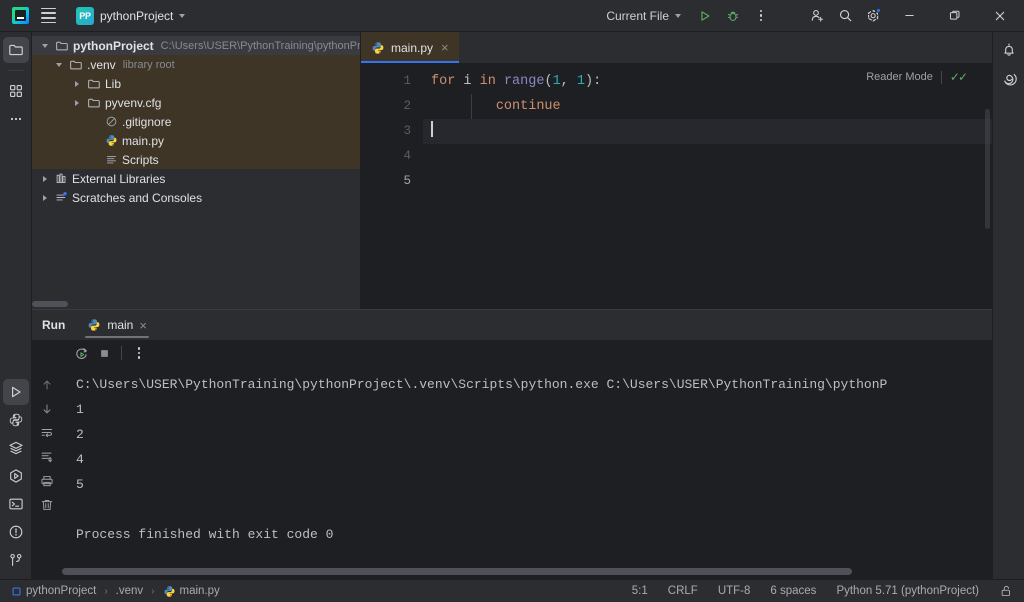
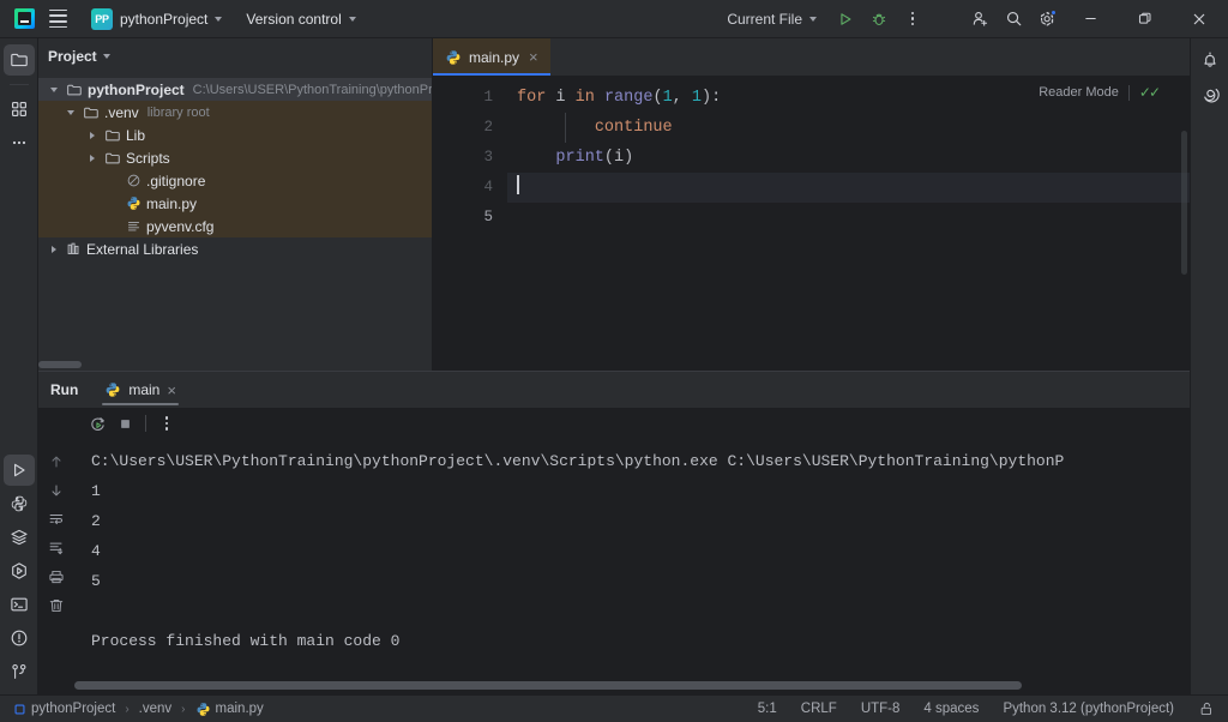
  PP
  pythonProject
+ Version control
  Current File
+ Project
  pythonProject
  C:\Users\USER\PythonTraining\pythonPr
  .venv
  library root
  Lib
- pyvenv.cfg
+ Scripts
  .gitignore
  main.py
- Scripts
+ pyvenv.cfg
  External Libraries
- Scratches and Consoles
  main.py
  ×
  1
  2
  3
  4
  5
  for i in range(1, 1):
  continue
+ print(i)
  Reader Mode
  ✓✓
  Run
  main
  ×
  C:\Users\USER\PythonTraining\pythonProject\.venv\Scripts\python.exe C:\Users\USER\PythonTraining\pythonP
  1
  2
  4
  5
- Process finished with exit code 0
+ Process finished with main code 0
  pythonProject
  ›
  .venv
  ›
  main.py
  5:1
  CRLF
  UTF-8
- 6 spaces
+ 4 spaces
- Python 5.71 (pythonProject)
+ Python 3.12 (pythonProject)
